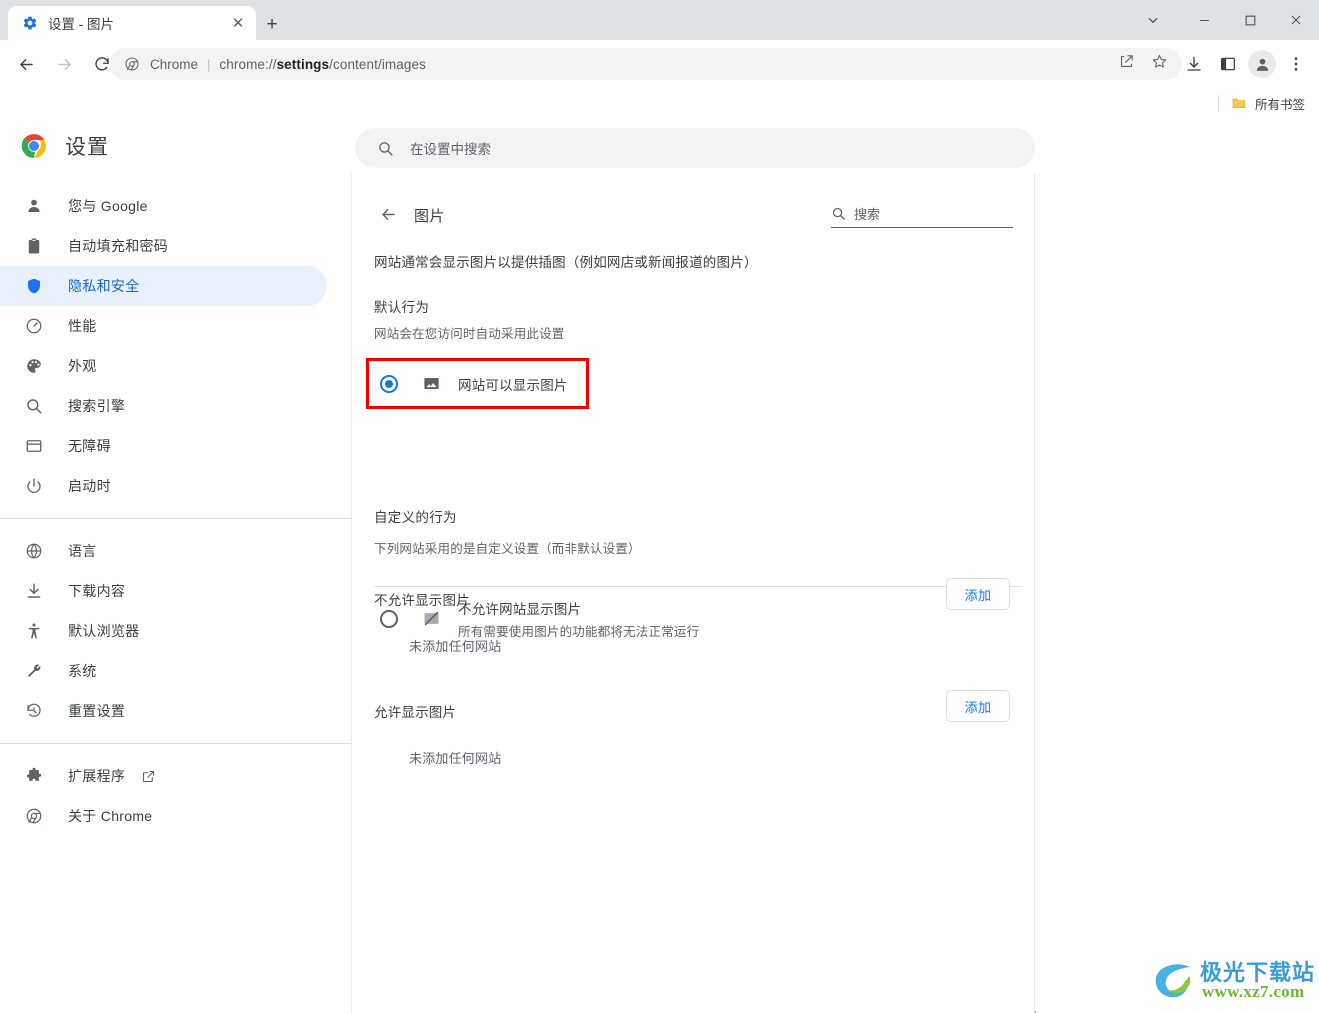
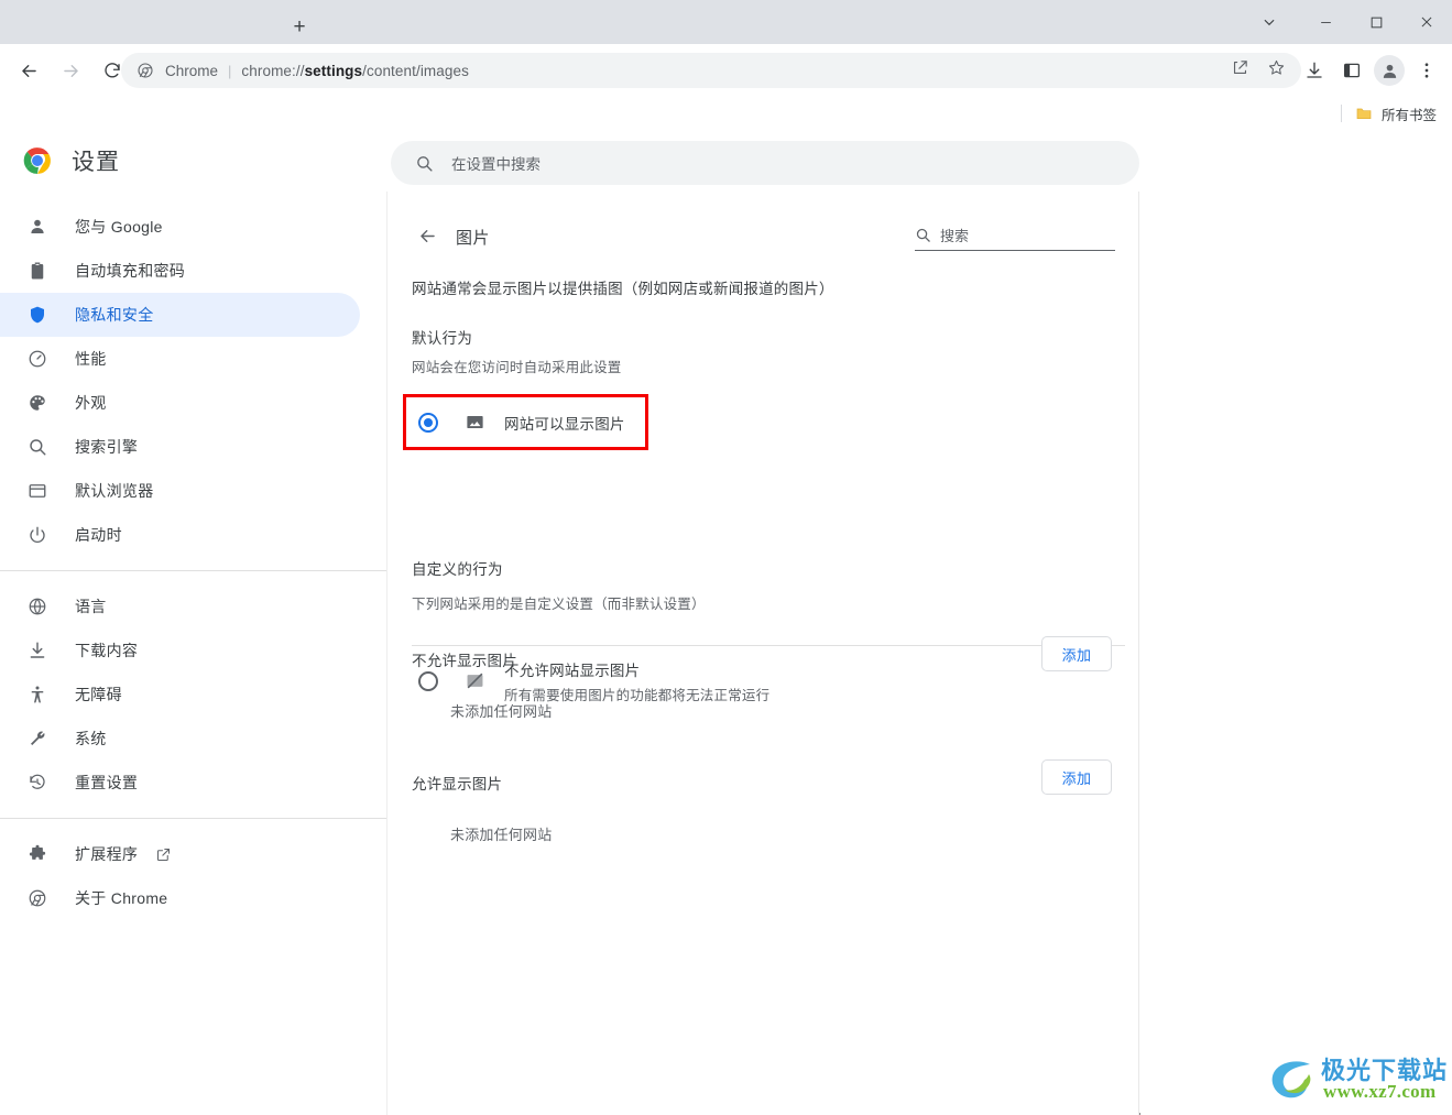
- 设置 - 图片
- ✕
  +
  Chrome
  |
  chrome://settings/content/images
  所有书签
  设置
  在设置中搜索
  您与 Google
  自动填充和密码
  隐私和安全
  性能
  外观
  搜索引擎
- 无障碍
+ 默认浏览器
  启动时
  语言
  下载内容
- 默认浏览器
+ 无障碍
  系统
  重置设置
  扩展程序
  关于 Chrome
  图片
  搜索
  网站通常会显示图片以提供插图（例如网店或新闻报道的图片）
  默认行为
  网站会在您访问时自动采用此设置
  网站可以显示图片
  不允许网站显示图片
  所有需要使用图片的功能都将无法正常运行
  自定义的行为
  下列网站采用的是自定义设置（而非默认设置）
  不允许显示图片
  添加
  未添加任何网站
  允许显示图片
  添加
  未添加任何网站
  极光下载站
  www.xz7.com
